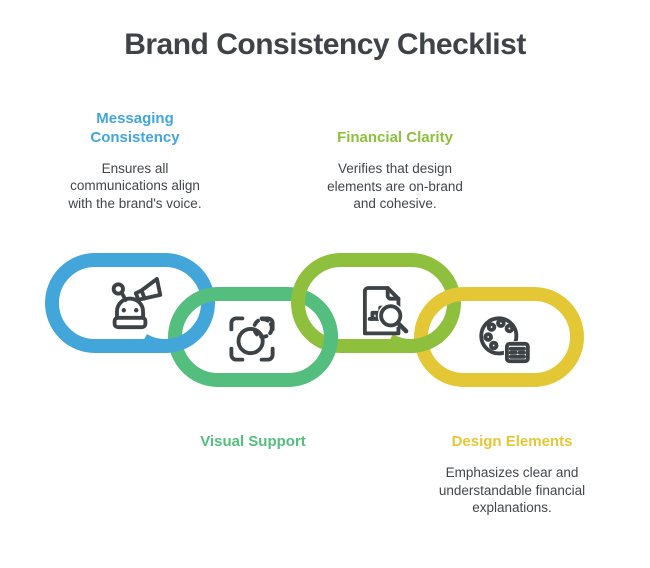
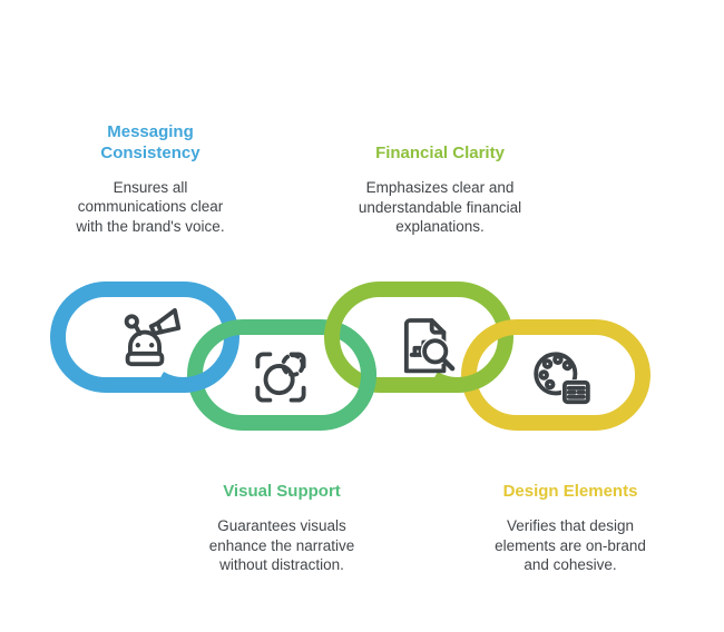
- Brand Consistency Checklist
  Messaging Consistency
- Ensures all communications align with the brand's voice.
+ Ensures all communications clear with the brand's voice.
  Financial Clarity
- Verifies that design elements are on-brand and cohesive.
+ Emphasizes clear and understandable financial explanations.
  Visual Support
+ Guarantees visuals enhance the narrative without distraction.
  Design Elements
- Emphasizes clear and understandable financial explanations.
+ Verifies that design elements are on-brand and cohesive.
